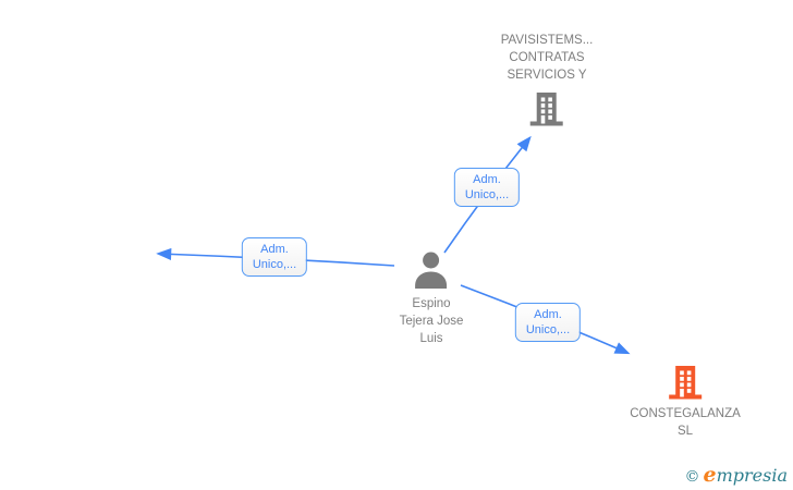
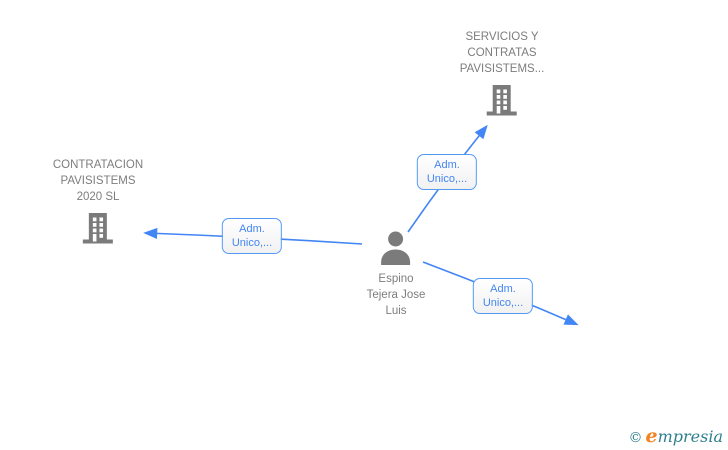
- PAVISISTEMS...
+ SERVICIOS Y
  CONTRATAS
- SERVICIOS Y
+ PAVISISTEMS...
+ CONTRATACION
+ PAVISISTEMS
+ 2020 SL
  Espino
  Tejera Jose
  Luis
- CONSTEGALANZA
- SL
  Adm.
  Unico,...
  Adm.
  Unico,...
  Adm.
  Unico,...
  © empresia
